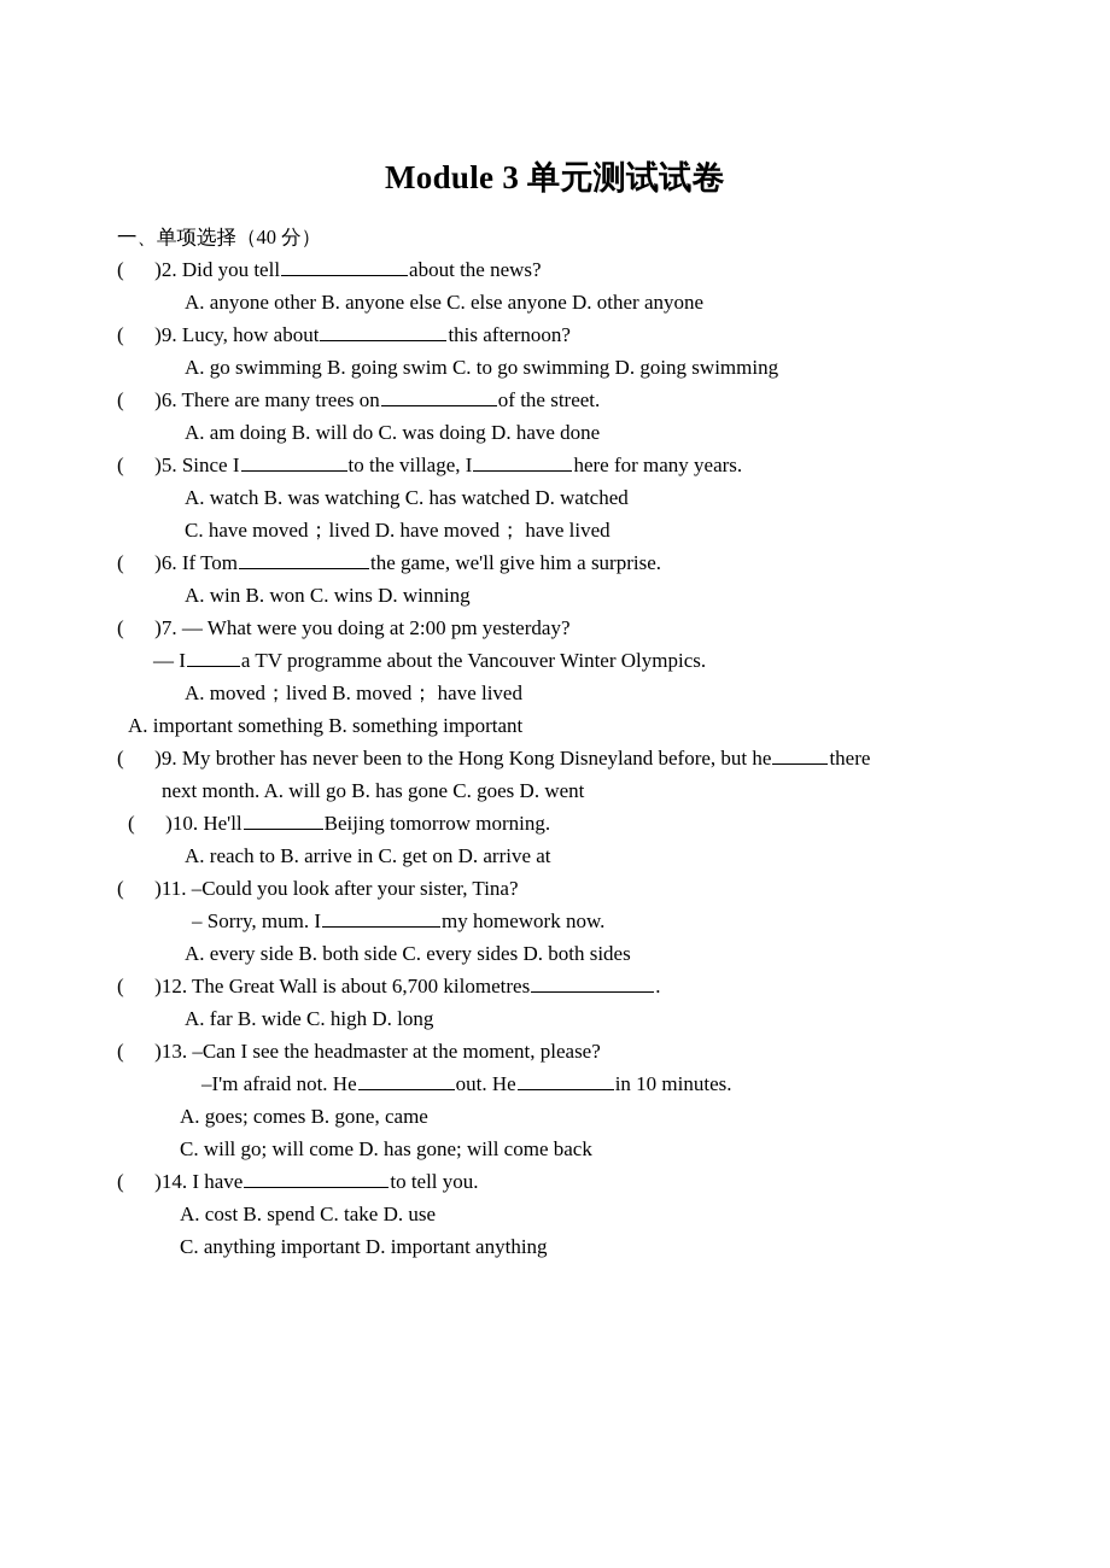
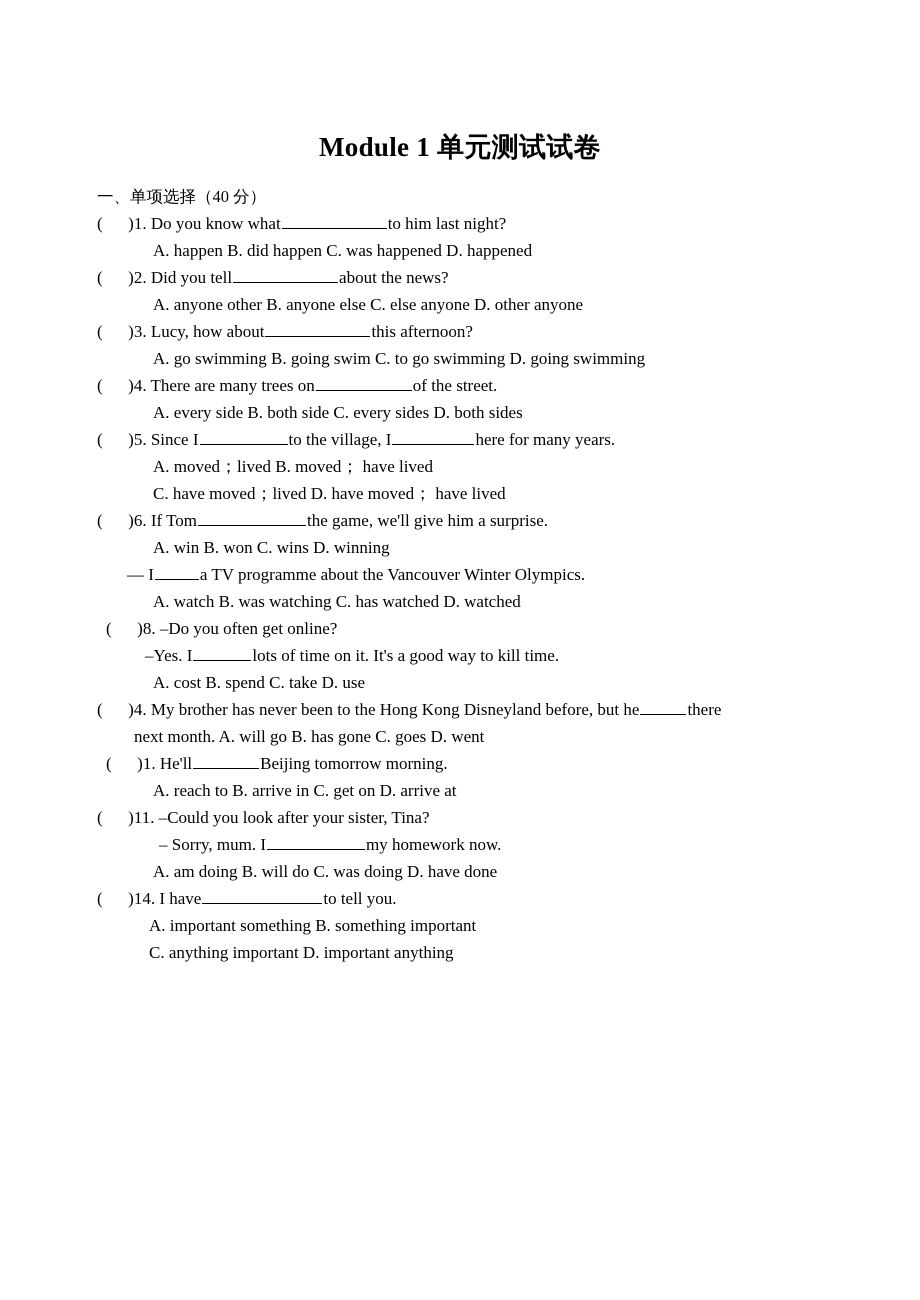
- Module 3 单元测试试卷
+ Module 1 单元测试试卷
  一、单项选择（40 分）
+ ( )1. Do you know what to him last night?
+ A. happen B. did happen C. was happened D. happened
  ( )2. Did you tell about the news?
  A. anyone other B. anyone else C. else anyone D. other anyone
- ( )9. Lucy, how about this afternoon?
+ ( )3. Lucy, how about this afternoon?
  A. go swimming B. going swim C. to go swimming D. going swimming
- ( )6. There are many trees on of the street.
+ ( )4. There are many trees on of the street.
- A. am doing B. will do C. was doing D. have done
+ A. every side B. both side C. every sides D. both sides
  ( )5. Since I to the village, I here for many years.
- A. watch B. was watching C. has watched D. watched
+ A. moved；lived B. moved； have lived
  C. have moved；lived D. have moved； have lived
  ( )6. If Tom the game, we'll give him a surprise.
  A. win B. won C. wins D. winning
- ( )7. — What were you doing at 2:00 pm yesterday?
  — I a TV programme about the Vancouver Winter Olympics.
- A. moved；lived B. moved； have lived
+ A. watch B. was watching C. has watched D. watched
+ ( )8. –Do you often get online?
+ –Yes. I lots of time on it. It's a good way to kill time.
- A. important something B. something important
+ A. cost B. spend C. take D. use
- ( )9. My brother has never been to the Hong Kong Disneyland before, but he there
+ ( )4. My brother has never been to the Hong Kong Disneyland before, but he there
  next month. A. will go B. has gone C. goes D. went
- ( )10. He'll Beijing tomorrow morning.
+ ( )1. He'll Beijing tomorrow morning.
  A. reach to B. arrive in C. get on D. arrive at
  ( )11. –Could you look after your sister, Tina?
  – Sorry, mum. I my homework now.
- A. every side B. both side C. every sides D. both sides
+ A. am doing B. will do C. was doing D. have done
- ( )12. The Great Wall is about 6,700 kilometres .
- A. far B. wide C. high D. long
- ( )13. –Can I see the headmaster at the moment, please?
- –I'm afraid not. He out. He in 10 minutes.
- A. goes; comes B. gone, came
- C. will go; will come D. has gone; will come back
  ( )14. I have to tell you.
- A. cost B. spend C. take D. use
+ A. important something B. something important
  C. anything important D. important anything
